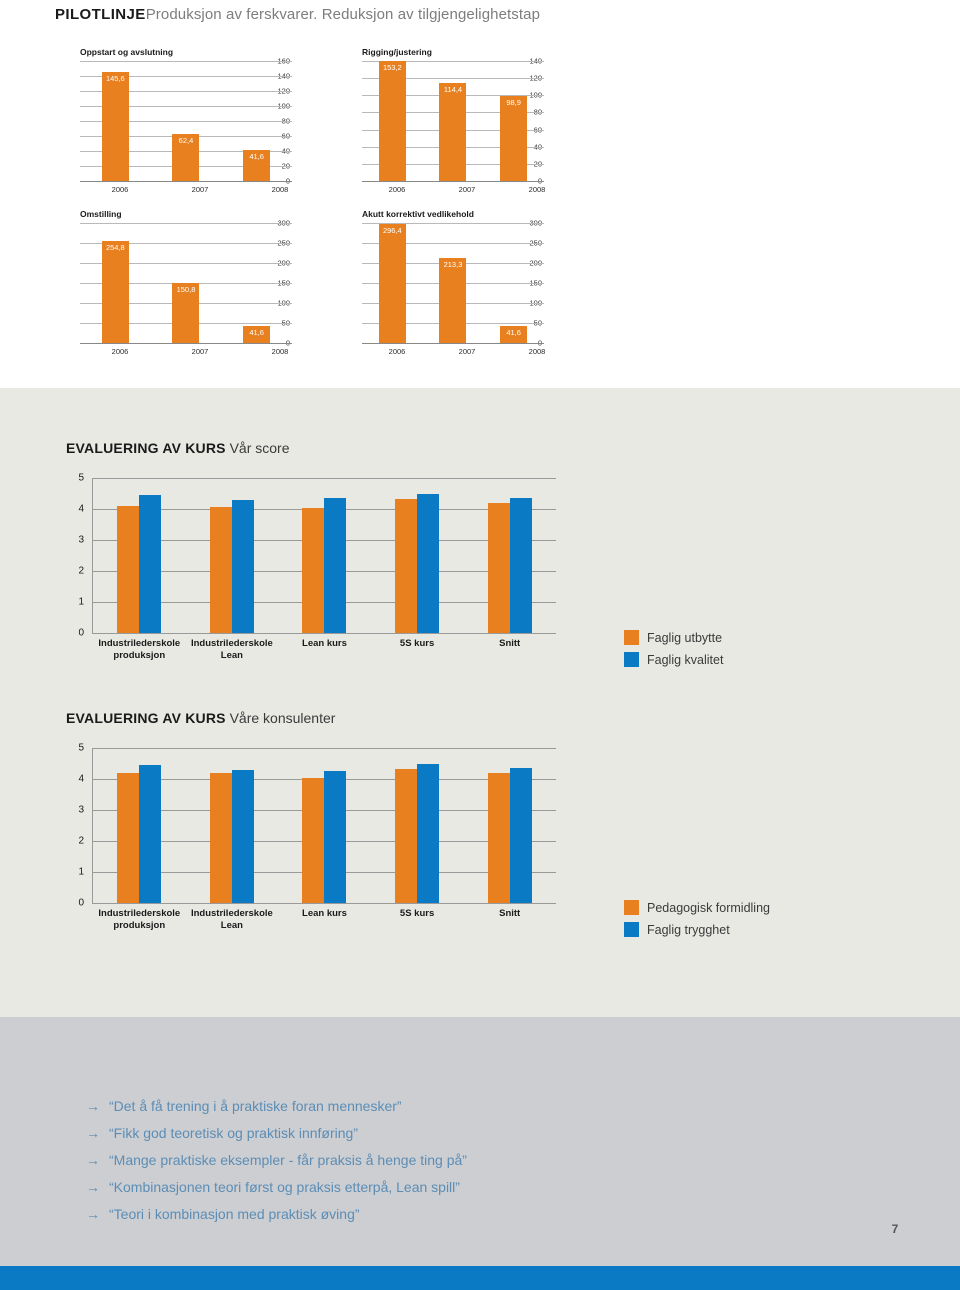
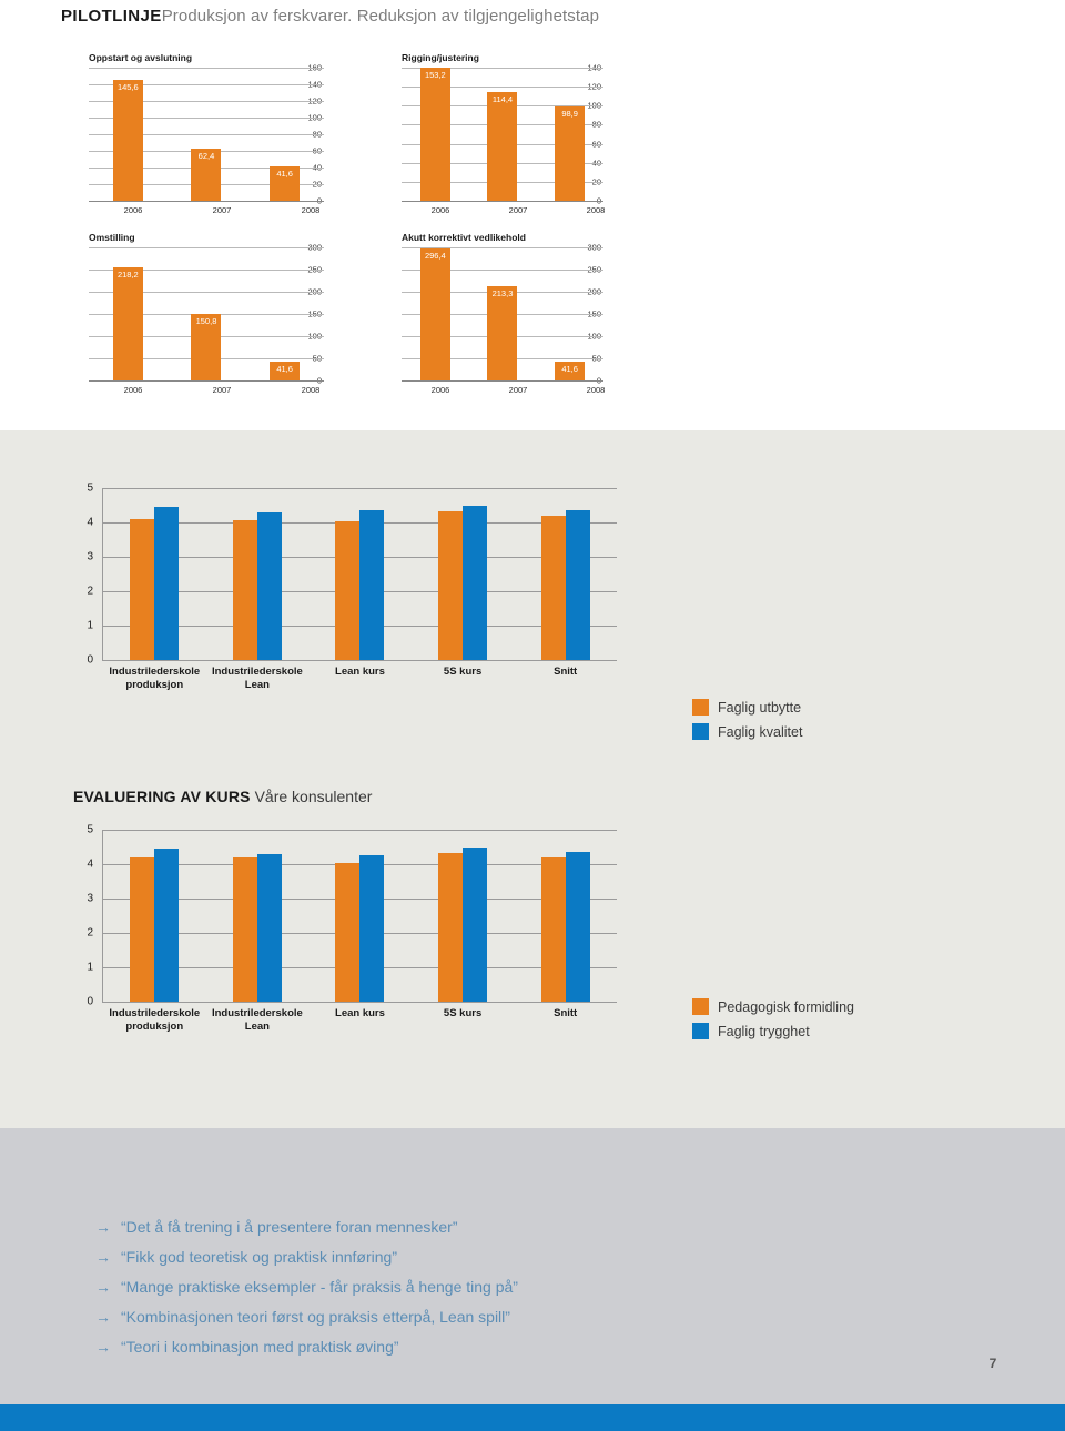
  PILOTLINJEProduksjon av ferskvarer. Reduksjon av tilgjengelighetstap
  Oppstart og avslutning
  145,6
  62,4
  41,6
  2006
  2007
  2008
  Rigging/justering
  153,2
  114,4
  98,9
  2006
  2007
  2008
  Omstilling
- 254,8
+ 218,2
  150,8
  41,6
  2006
  2007
  2008
  Akutt korrektivt vedlikehold
  296,4
  213,3
  41,6
  2006
  2007
  2008
- EVALUERING AV KURS Vår score
  5
  4
  3
  2
  1
  0
  Industrilederskole
  produksjon
  Industrilederskole
  Lean
  Lean kurs
  5S kurs
  Snitt
  Faglig utbytte
  Faglig kvalitet
  EVALUERING AV KURS Våre konsulenter
  5
  4
  3
  2
  1
  0
  Industrilederskole
  produksjon
  Industrilederskole
  Lean
  Lean kurs
  5S kurs
  Snitt
  Pedagogisk formidling
  Faglig trygghet
  →
- “Det å få trening i å praktiske foran mennesker”
+ “Det å få trening i å presentere foran mennesker”
  →
  “Fikk god teoretisk og praktisk innføring”
  →
  “Mange praktiske eksempler - får praksis å henge ting på”
  →
  “Kombinasjonen teori først og praksis etterpå, Lean spill”
  →
  “Teori i kombinasjon med praktisk øving”
  7
